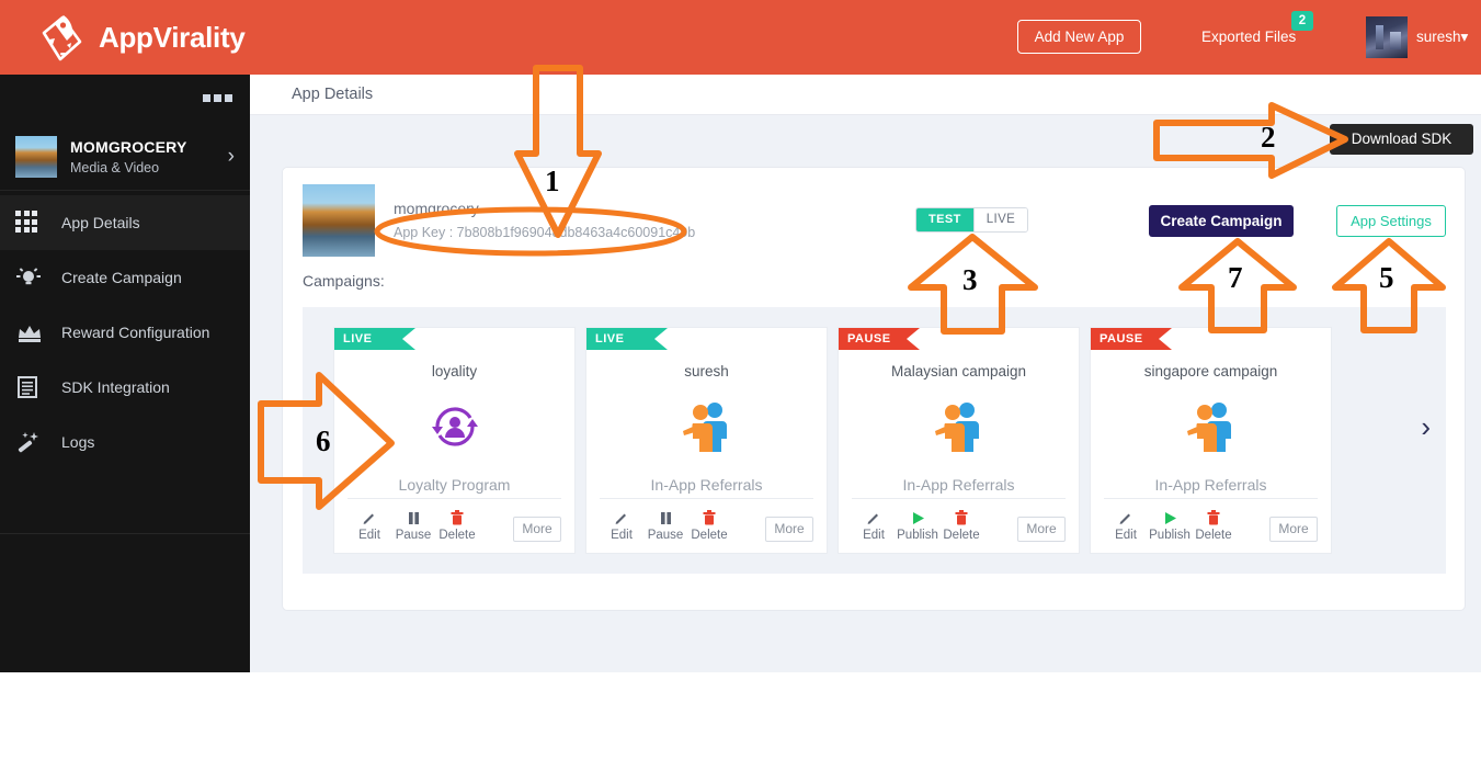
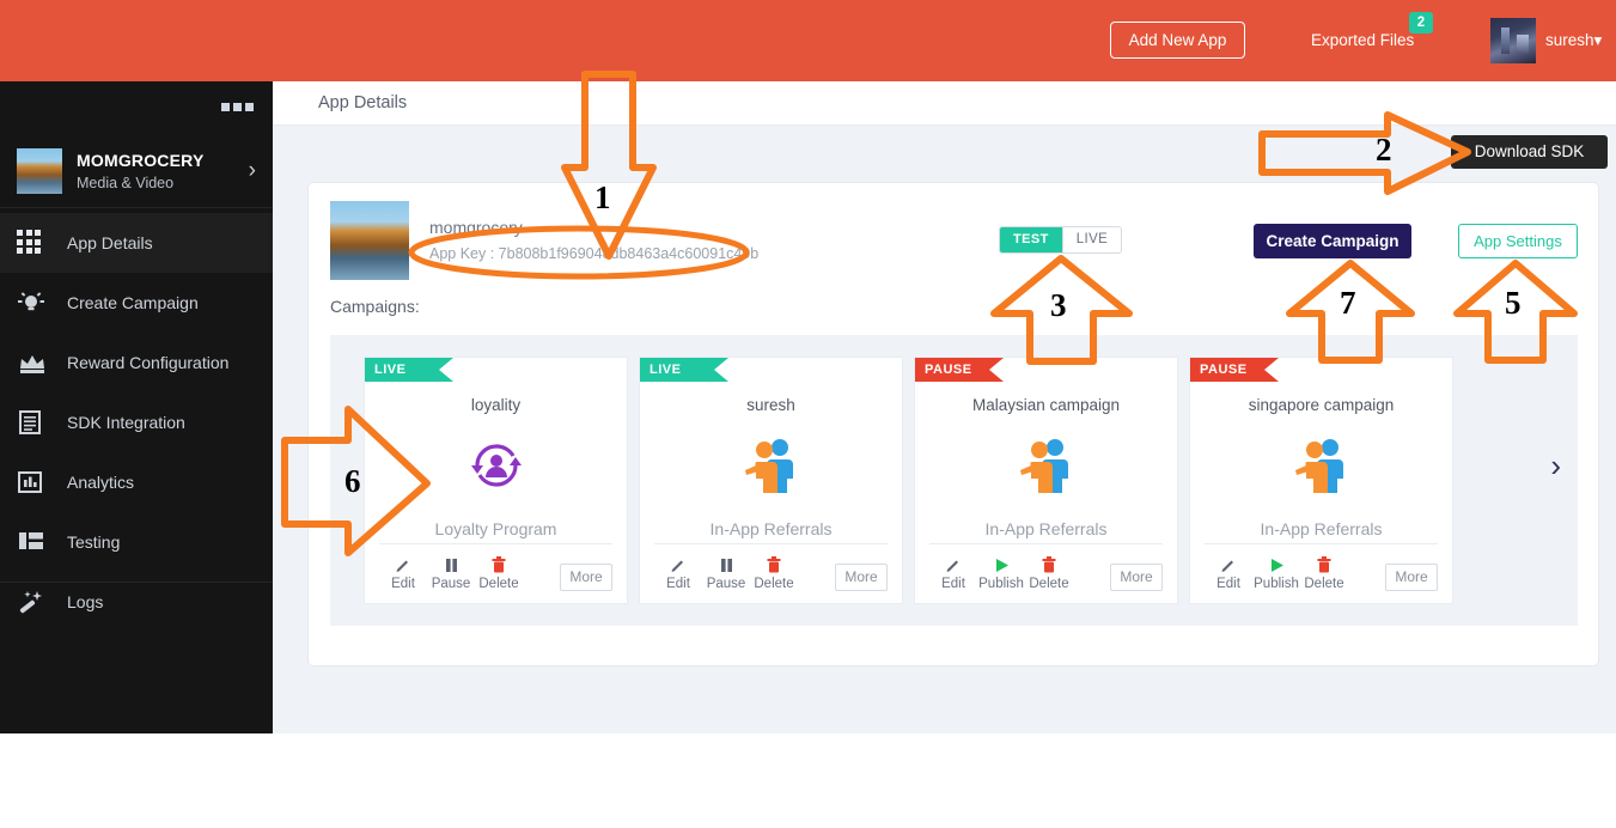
- AppVirality
  Add New App
  Exported Files
  2
  suresh▾
  MOMGROCERY
  Media & Video
  ›
  App Details
  Create Campaign
  Reward Configuration
  SDK Integration
+ Analytics
+ Testing
  Logs
  App Details
  Download SDK
  momgrocer
  App Key : 7b808b1f969048db8463a4c60091c4b
  TEST
  LIVE
  Create Campaign
  App Settings
  Campaigns:
  LIVE
  loyality
  Loyalty Program
  Edit
  Pause
  Delete
  More
  LIVE
  suresh
  In-App Referrals
  Edit
  Pause
  Delete
  More
  PAUSE
  Malaysian campaign
  In-App Referrals
  Edit
  Publish
  Delete
  More
  PAUSE
  singapore campaign
  In-App Referrals
  Edit
  Publish
  Delete
  More
  ›
  1
  2
  3
  7
  5
  6
